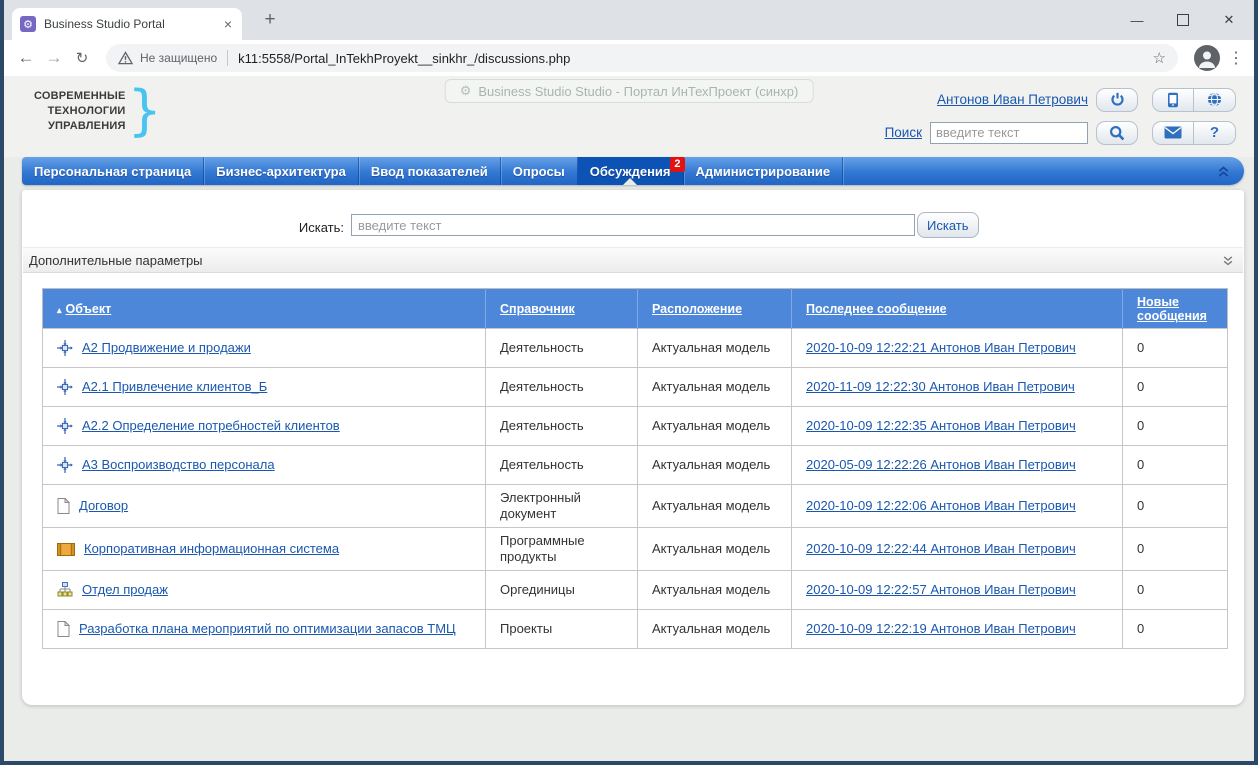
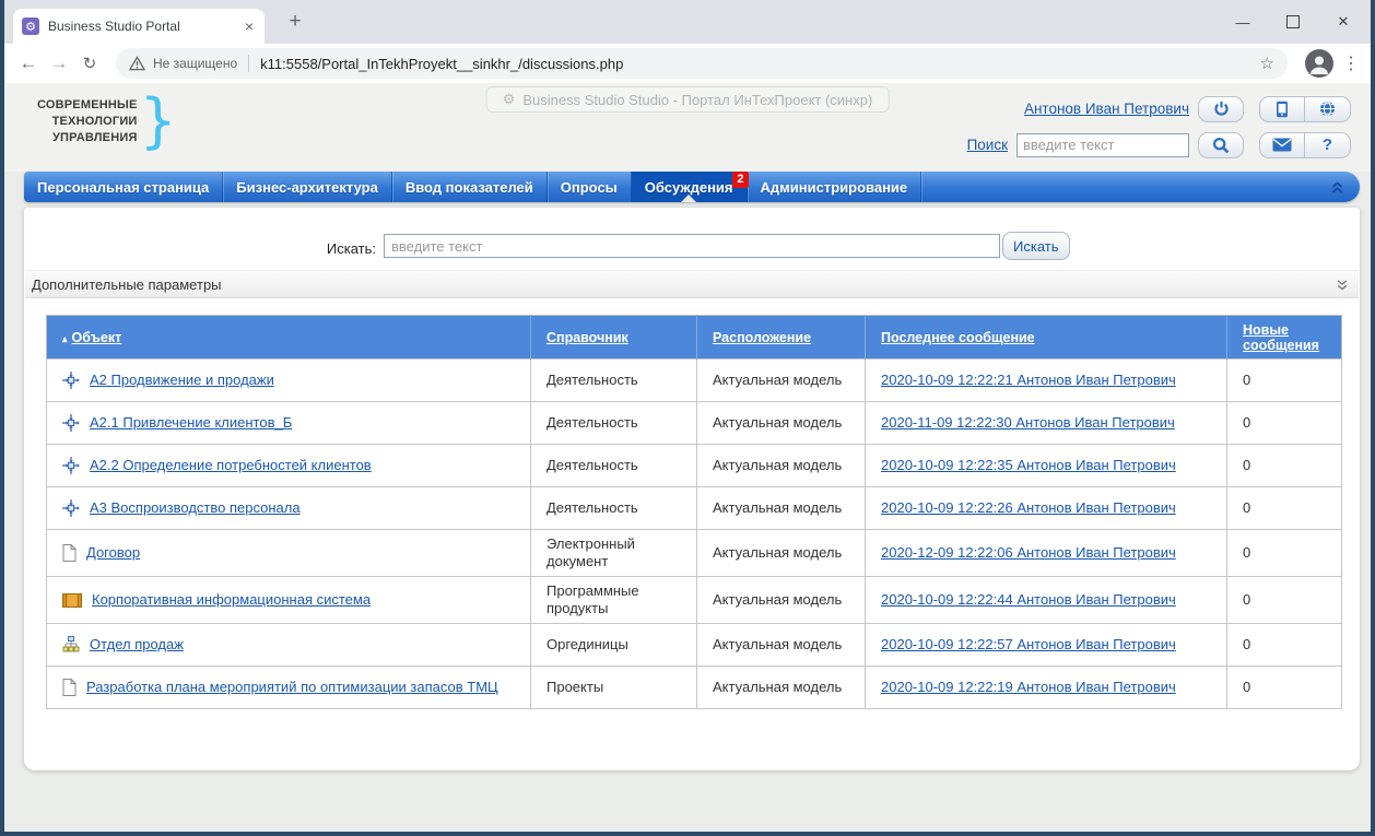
  ⚙
  Business Studio Portal
  ×
  +
  —
  ✕
  ←
  →
  ↻
  Не защищено
  k11:5558/Portal_InTekhProyekt__sinkhr_/discussions.php
  ☆
  ⋮
  СОВРЕМЕННЫЕ
  ТЕХНОЛОГИИ
  УПРАВЛЕНИЯ
  }
  ⚙
  Business Studio Studio - Портал ИнТехПроект (синхр)
  Антонов Иван Петрович
  Поиск
  введите текст
  ?
  Персональная страница
  Бизнес-архитектура
  Ввод показателей
  Опросы
  Обсуждения
  2
  Администрирование
  Искать:
  введите текст
  Искать
  Дополнительные параметры
  ▴ Объект	Справочник	Расположение	Последнее сообщение	Новые сообщения
  А2 Продвижение и продажи	Деятельность	Актуальная модель	2020-10-09 12:22:21 Антонов Иван Петрович	0
  А2.1 Привлечение клиентов_Б	Деятельность	Актуальная модель	2020-11-09 12:22:30 Антонов Иван Петрович	0
  А2.2 Определение потребностей клиентов	Деятельность	Актуальная модель	2020-10-09 12:22:35 Антонов Иван Петрович	0
- А3 Воспроизводство персонала	Деятельность	Актуальная модель	2020-05-09 12:22:26 Антонов Иван Петрович	0
+ А3 Воспроизводство персонала	Деятельность	Актуальная модель	2020-10-09 12:22:26 Антонов Иван Петрович	0
- Договор	Электронный документ	Актуальная модель	2020-10-09 12:22:06 Антонов Иван Петрович	0
+ Договор	Электронный документ	Актуальная модель	2020-12-09 12:22:06 Антонов Иван Петрович	0
  Корпоративная информационная система	Программные продукты	Актуальная модель	2020-10-09 12:22:44 Антонов Иван Петрович	0
  Отдел продаж	Оргединицы	Актуальная модель	2020-10-09 12:22:57 Антонов Иван Петрович	0
  Разработка плана мероприятий по оптимизации запасов ТМЦ	Проекты	Актуальная модель	2020-10-09 12:22:19 Антонов Иван Петрович	0
